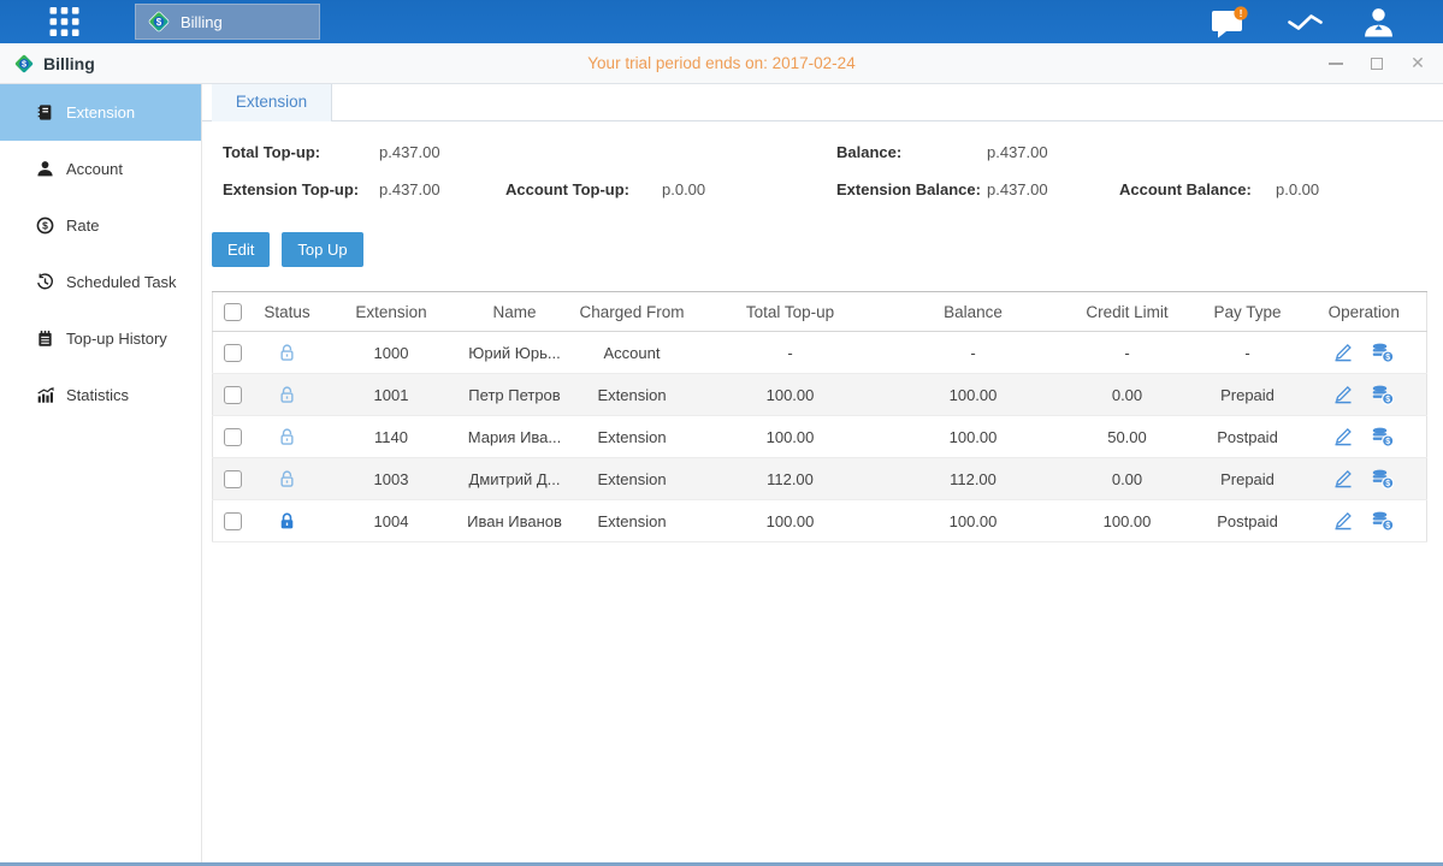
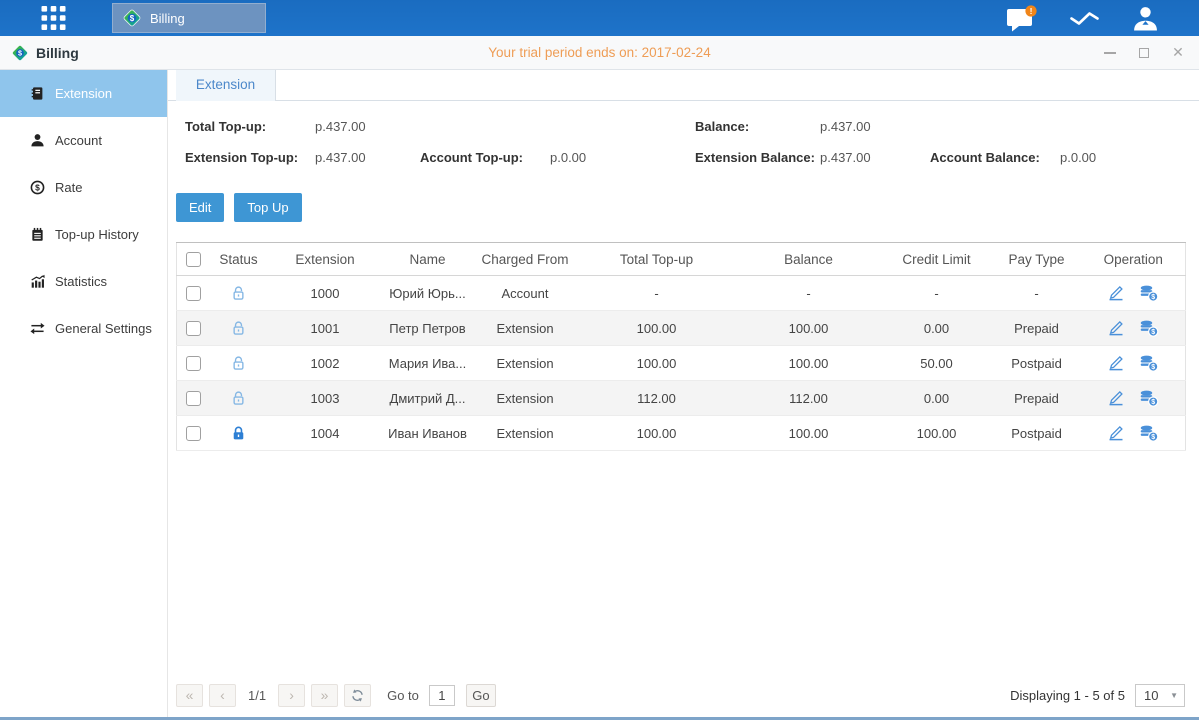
  $
  Billing
  !
  $
  Billing
  Your trial period ends on: 2017-02-24
  ✕
  Extension
  Account
  $
  Rate
- Scheduled Task
  Top-up History
  Statistics
+ General Settings
  Extension
  Total Top-up:
  p.437.00
  Balance:
  p.437.00
  Extension Top-up:
  p.437.00
  Account Top-up:
  p.0.00
  Extension Balance:
  p.437.00
  Account Balance:
  p.0.00
  Edit
  Top Up
  	Status	Extension	Name	Charged From	Total Top-up	Balance	Credit Limit	Pay Type	Operation
  		1000	Юрий Юрь...	Account	-	-	-	-
  		1001	Петр Петров	Extension	100.00	100.00	0.00	Prepaid
- 		1140	Мария Ива...	Extension	100.00	100.00	50.00	Postpaid
+ 		1002	Мария Ива...	Extension	100.00	100.00	50.00	Postpaid
  		1003	Дмитрий Д...	Extension	112.00	112.00	0.00	Prepaid
  		1004	Иван Иванов	Extension	100.00	100.00	100.00	Postpaid
+ «
+ ‹
+ 1/1
+ ›
+ »
+ Go to
+ 1
+ Go
+ Displaying 1 - 5 of 5
+ 10
+ ▼
